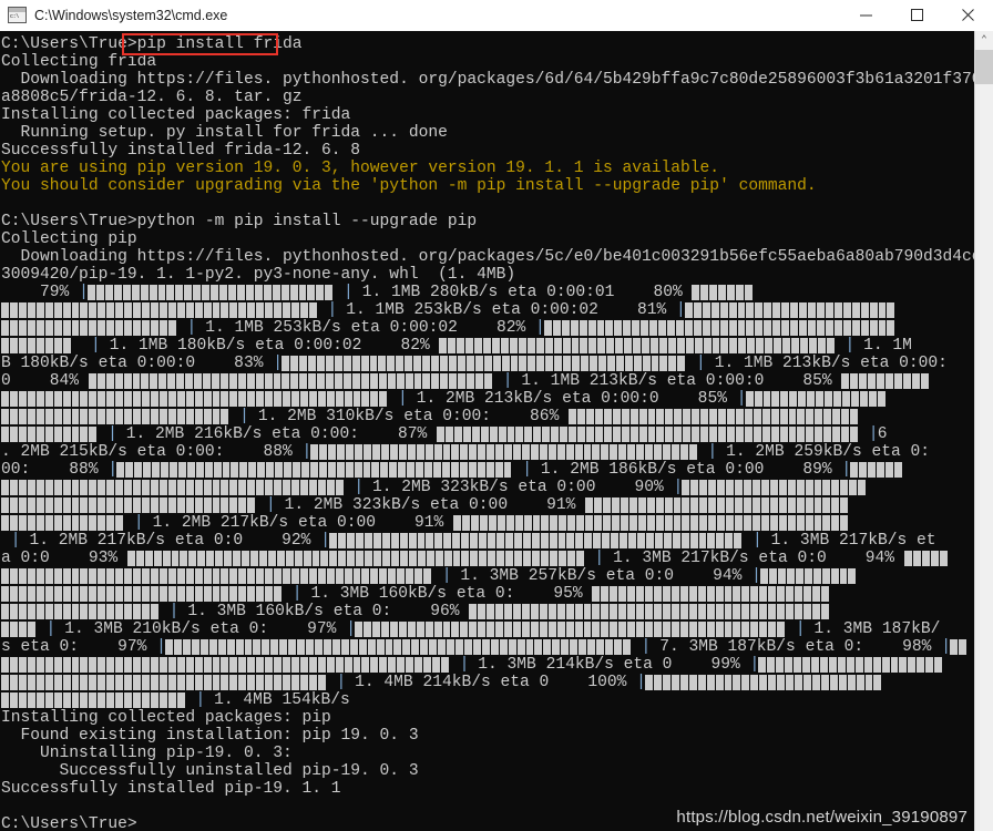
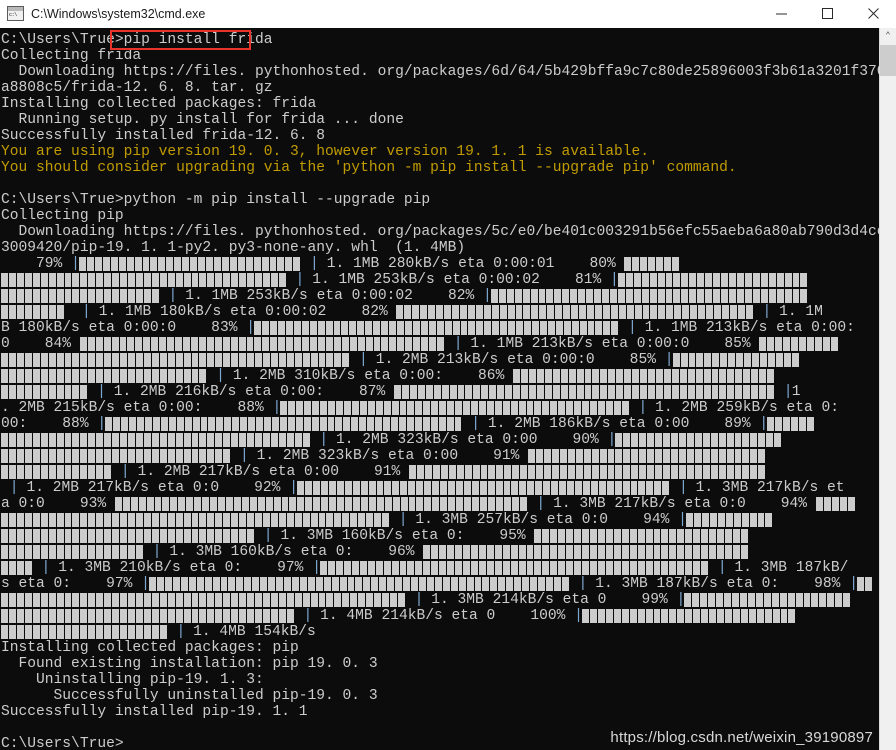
  C:\Windows\system32\cmd.exe
  C:\Users\True>pip install frida
  Collecting frida
  Downloading https://files. pythonhosted. org/packages/6d/64/5b429bffa9c7c80de25896003f3b61a3201f37
  a8808c5/frida-12. 6. 8. tar. gz
  Installing collected packages: frida
  Running setup. py install for frida ... done
  Successfully installed frida-12. 6. 8
  You are using pip version 19. 0. 3, however version 19. 1. 1 is available.
  You should consider upgrading via the 'python -m pip install --upgrade pip' command.
  C:\Users\True>python -m pip install --upgrade pip
  Collecting pip
  Downloading https://files. pythonhosted. org/packages/5c/e0/be401c003291b56efc55aeba6a80ab790d3d4c
  3009420/pip-19. 1. 1-py2. py3-none-any. whl (1. 4MB)
  79% | | 1. 1MB 280kB/s eta 0:00:01 80%
  | 1. 1MB 253kB/s eta 0:00:02 81% |
  | 1. 1MB 253kB/s eta 0:00:02 82% |
  | 1. 1MB 180kB/s eta 0:00:02 82% | 1. 1M
  B 180kB/s eta 0:00:0 83% | | 1. 1MB 213kB/s eta 0:00:
  0 84% | 1. 1MB 213kB/s eta 0:00:0 85%
  | 1. 2MB 213kB/s eta 0:00:0 85% |
  | 1. 2MB 310kB/s eta 0:00: 86%
- | 1. 2MB 216kB/s eta 0:00: 87% |6
+ | 1. 2MB 216kB/s eta 0:00: 87% |1
  . 2MB 215kB/s eta 0:00: 88% | | 1. 2MB 259kB/s eta 0:
  00: 88% | | 1. 2MB 186kB/s eta 0:00 89% |
  | 1. 2MB 323kB/s eta 0:00 90% |
  | 1. 2MB 323kB/s eta 0:00 91%
  | 1. 2MB 217kB/s eta 0:00 91%
  | 1. 2MB 217kB/s eta 0:0 92% | | 1. 3MB 217kB/s et
  a 0:0 93% | 1. 3MB 217kB/s eta 0:0 94%
  | 1. 3MB 257kB/s eta 0:0 94% |
  | 1. 3MB 160kB/s eta 0: 95%
  | 1. 3MB 160kB/s eta 0: 96%
  | 1. 3MB 210kB/s eta 0: 97% | | 1. 3MB 187kB/
- s eta 0: 97% | | 7. 3MB 187kB/s eta 0: 98% |
+ s eta 0: 97% | | 1. 3MB 187kB/s eta 0: 98% |
  | 1. 3MB 214kB/s eta 0 99% |
  | 1. 4MB 214kB/s eta 0 100% |
  | 1. 4MB 154kB/s
  Installing collected packages: pip
  Found existing installation: pip 19. 0. 3
- Uninstalling pip-19. 0. 3:
+ Uninstalling pip-19. 1. 3:
  Successfully uninstalled pip-19. 0. 3
  Successfully installed pip-19. 1. 1
  C:\Users\True>
  https://blog.csdn.net/weixin_39190897
  ⌃
